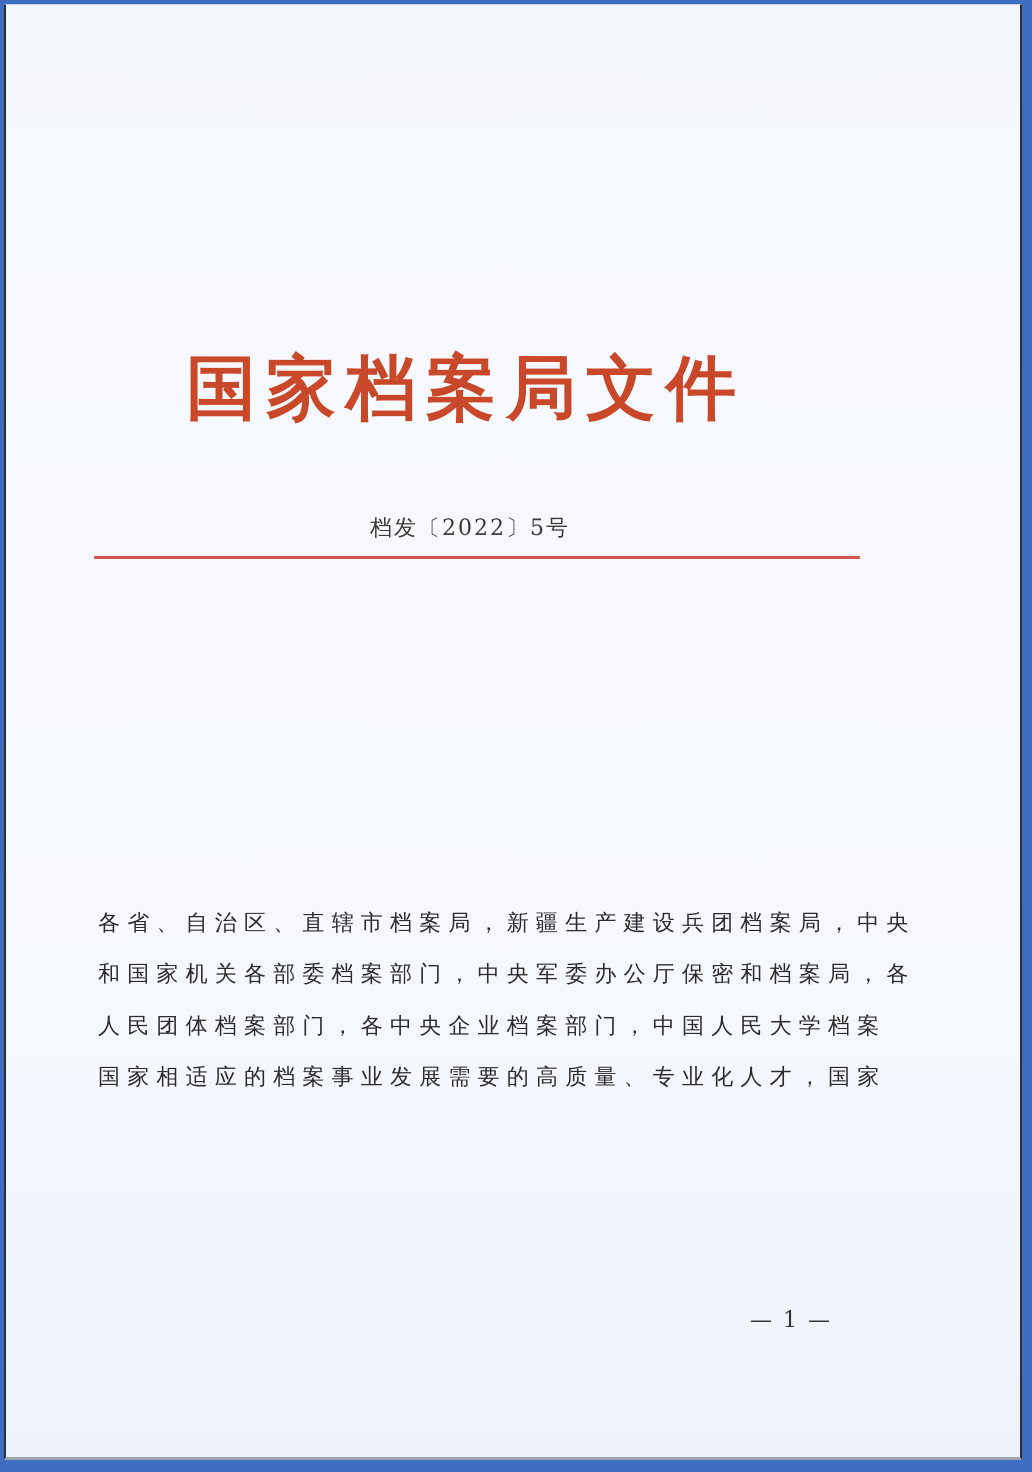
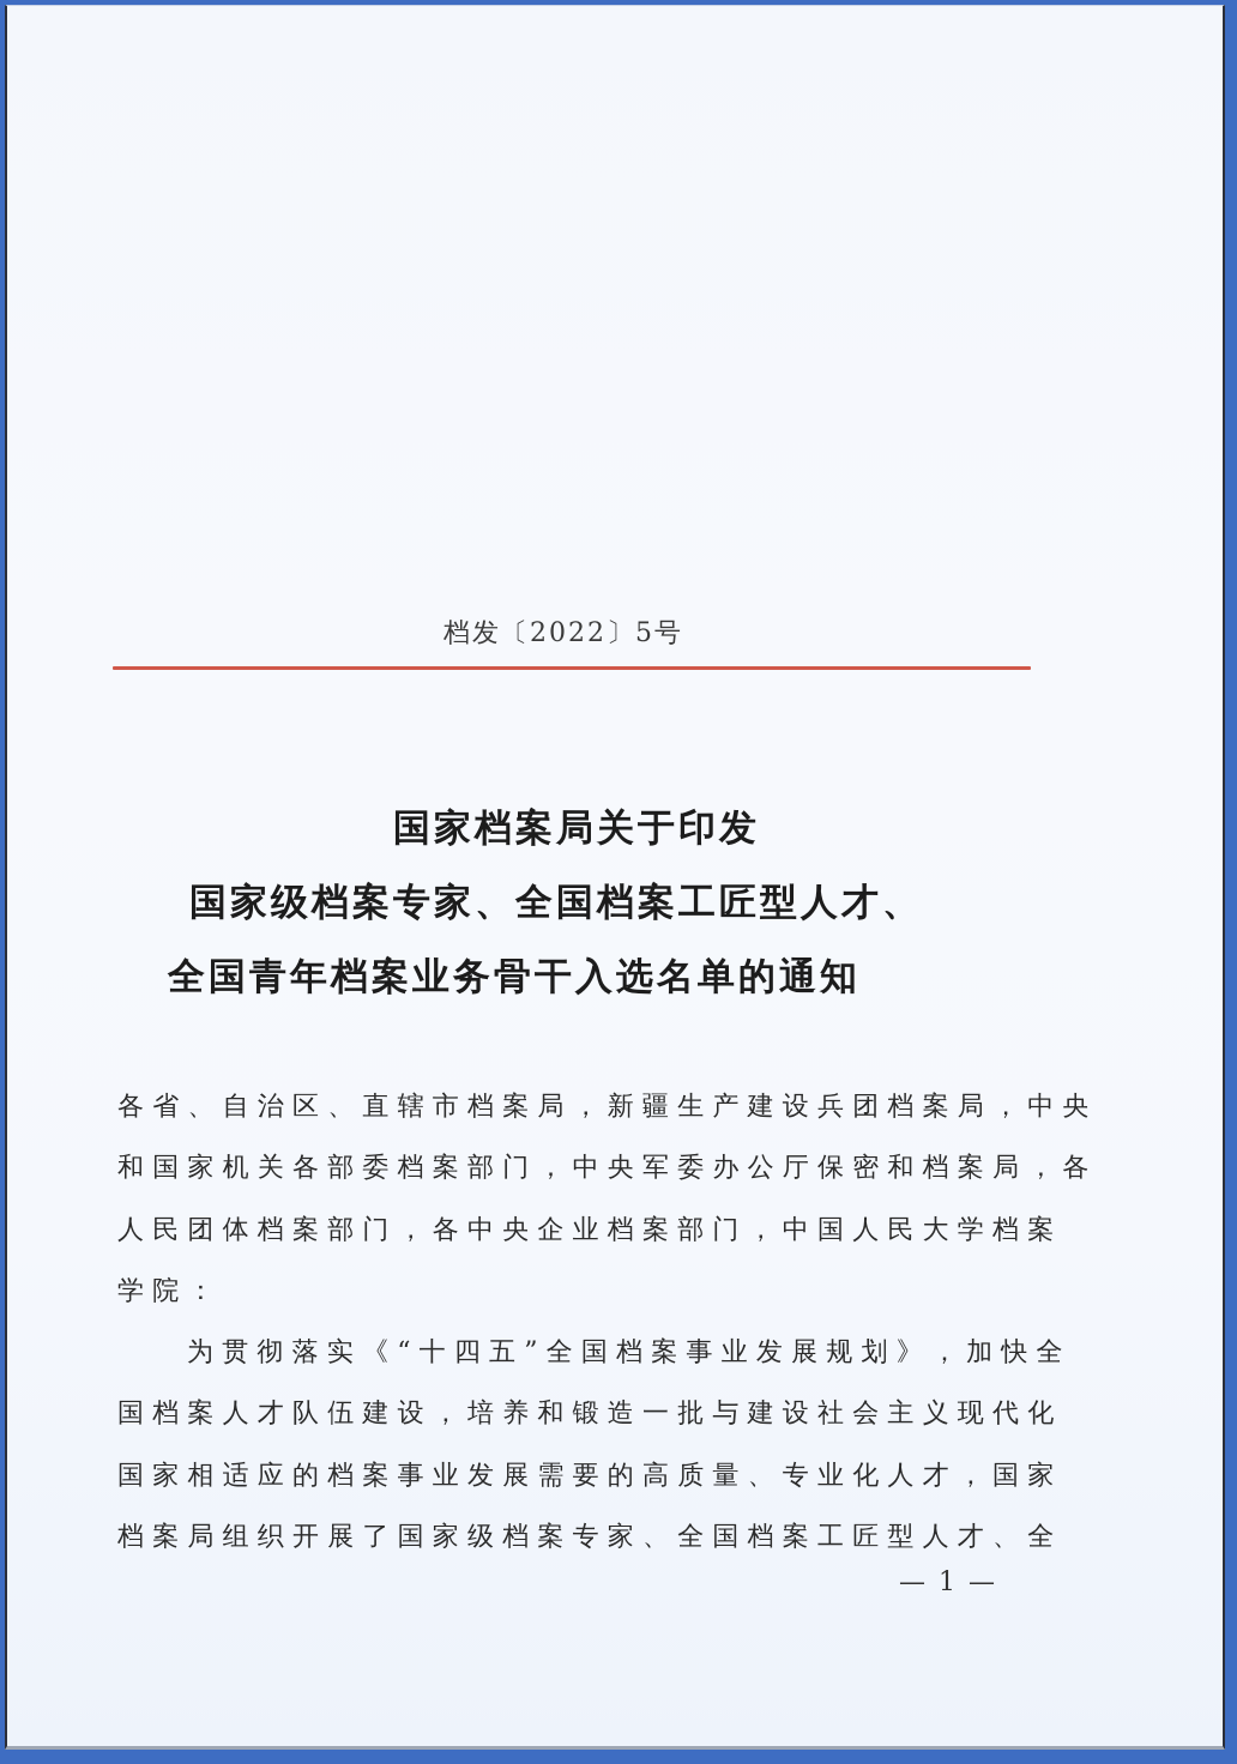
- 国家档案局文件
  档发〔2022〕5号
+ 国家档案局关于印发
+ 国家级档案专家、全国档案工匠型人才、
+ 全国青年档案业务骨干入选名单的通知
  各省、自治区、直辖市档案局，新疆生产建设兵团档案局，中央
  和国家机关各部委档案部门，中央军委办公厅保密和档案局，各
  人民团体档案部门，各中央企业档案部门，中国人民大学档案
+ 学院：
+ 为贯彻落实《“十四五”全国档案事业发展规划》，加快全
+ 国档案人才队伍建设，培养和锻造一批与建设社会主义现代化
  国家相适应的档案事业发展需要的高质量、专业化人才，国家
+ 档案局组织开展了国家级档案专家、全国档案工匠型人才、全
  — 1 —
